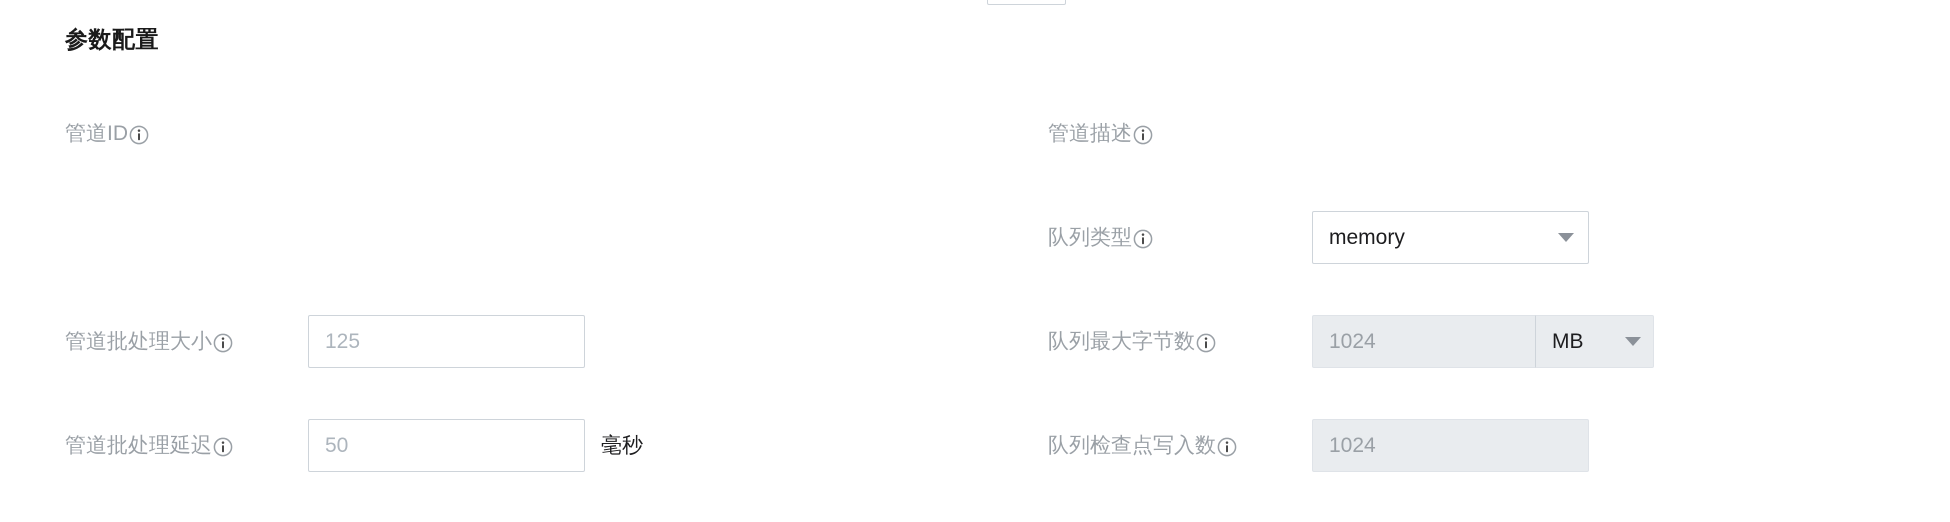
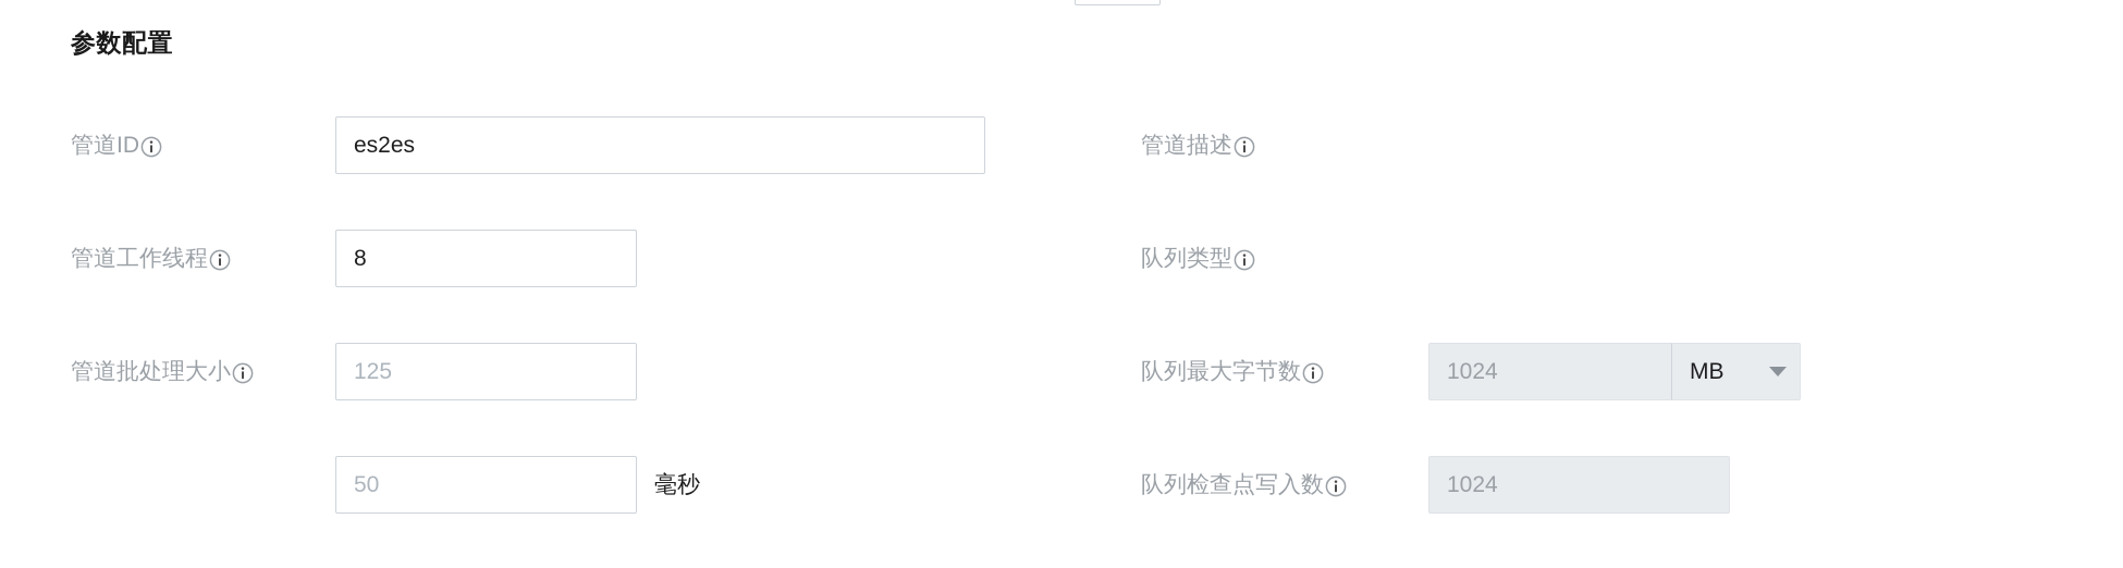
  参数配置
  管道ID
+ es2es
+ 管道工作线程
+ 8
  管道批处理大小
  125
- 管道批处理延迟
  50
  毫秒
  管道描述
  队列类型
- memory
  队列最大字节数
  1024
  MB
  队列检查点写入数
  1024
